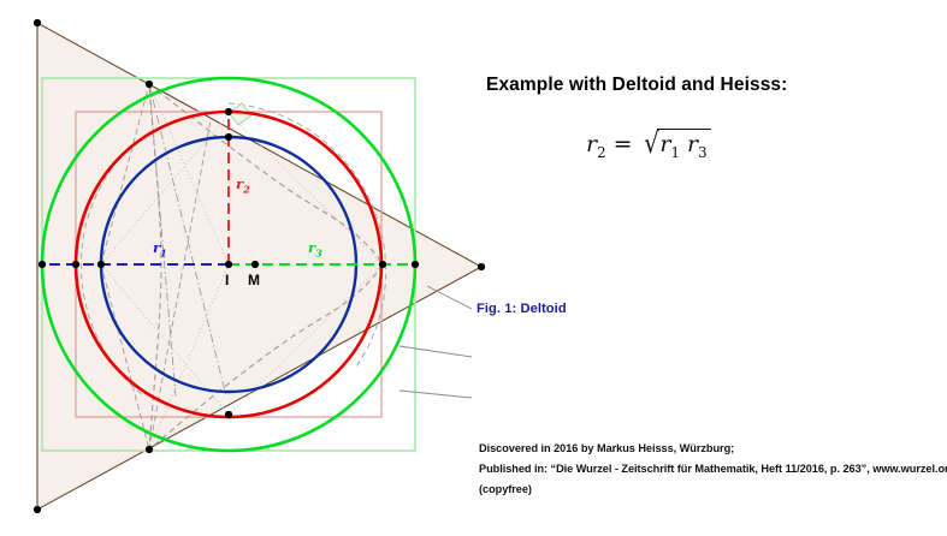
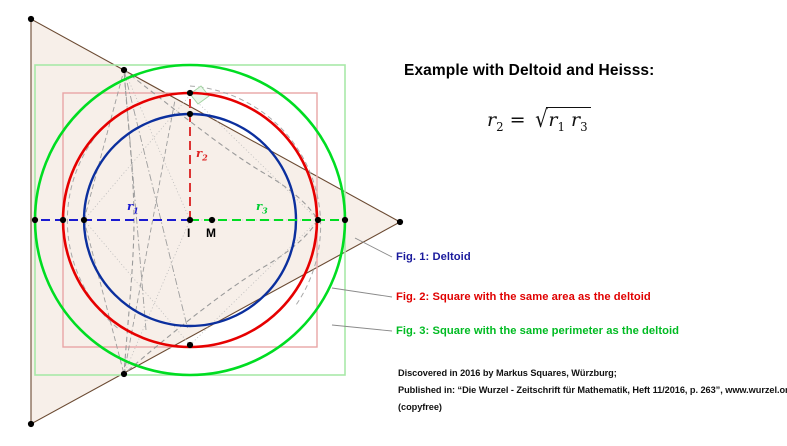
  r1
  r2
  r3
  I
  M
  Example with Deltoid and Heisss:
  r2 = √r1 r3
  Fig. 1: Deltoid
+ Fig. 2: Square with the same area as the deltoid
+ Fig. 3: Square with the same perimeter as the deltoid
- Discovered in 2016 by Markus Heisss, Würzburg;
+ Discovered in 2016 by Markus Squares, Würzburg;
  Published in: “Die Wurzel - Zeitschrift für Mathematik, Heft 11/2016, p. 263”, www.wurzel.o
  (copyfree)
